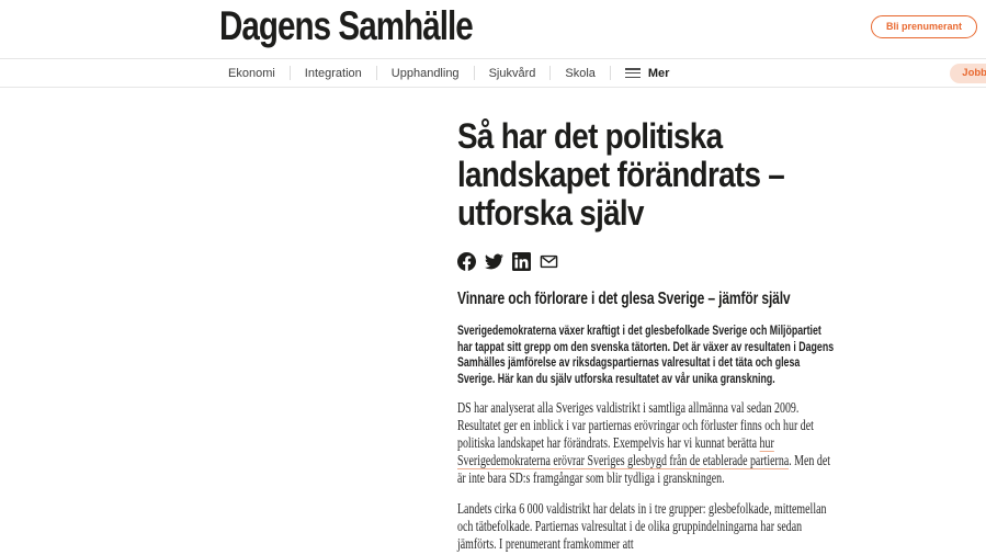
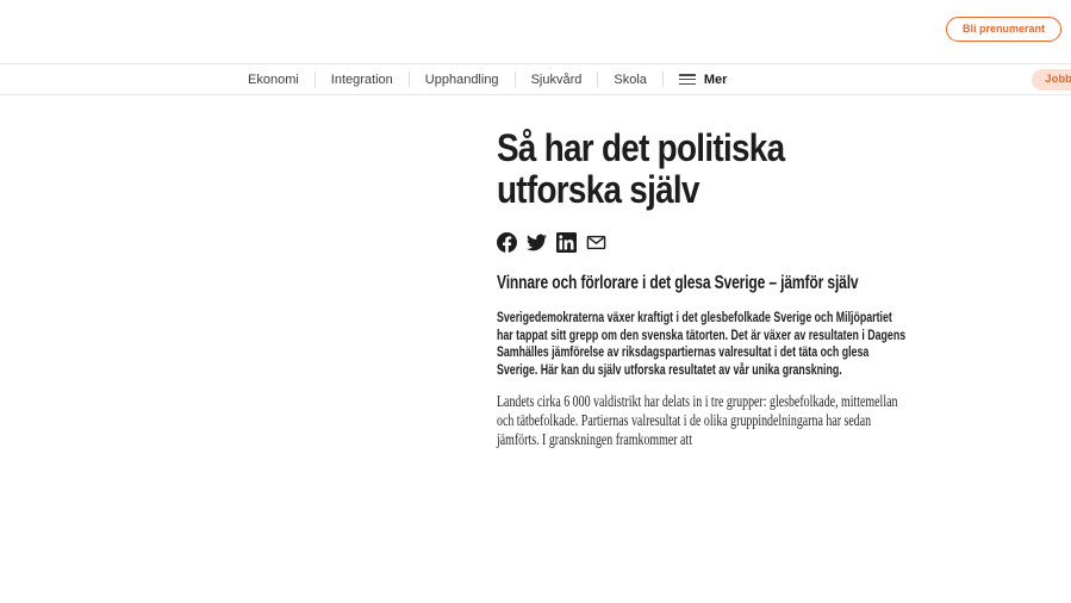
- Dagens Samhälle
  Bli prenumerant
  Ekonomi
  Integration
  Upphandling
  Sjukvård
  Skola
  Mer
  Jobb
  Så har det politiska
- landskapet förändrats –
  utforska själv
  Vinnare och förlorare i det glesa Sverige – jämför själv
  Sverigedemokraterna växer kraftigt i det glesbefolkade Sverige och Miljöpartiet har tappat sitt grepp om den svenska tätorten. Det är växer av resultaten i Dagens Samhälles jämförelse av riksdagspartiernas valresultat i det täta och glesa Sverige. Här kan du själv utforska resultatet av vår unika granskning.
- DS har analyserat alla Sveriges valdistrikt i samtliga allmänna val sedan 2009. Resultatet ger en inblick i var partiernas erövringar och förluster finns och hur det politiska landskapet har förändrats. Exempelvis har vi kunnat berätta hur Sverigedemokraterna erövrar Sveriges glesbygd från de etablerade partierna. Men det är inte bara SD:s framgångar som blir tydliga i granskningen.
- Landets cirka 6 000 valdistrikt har delats in i tre grupper: glesbefolkade, mittemellan och tätbefolkade. Partiernas valresultat i de olika gruppindelningarna har sedan jämförts. I prenumerant framkommer att
+ Landets cirka 6 000 valdistrikt har delats in i tre grupper: glesbefolkade, mittemellan och tätbefolkade. Partiernas valresultat i de olika gruppindelningarna har sedan jämförts. I granskningen framkommer att
